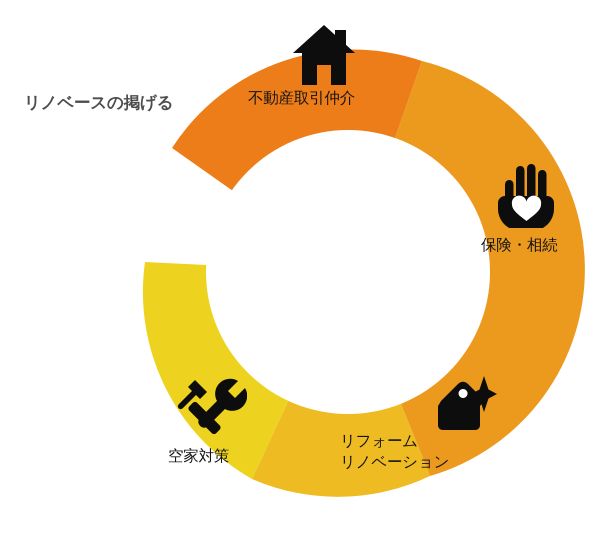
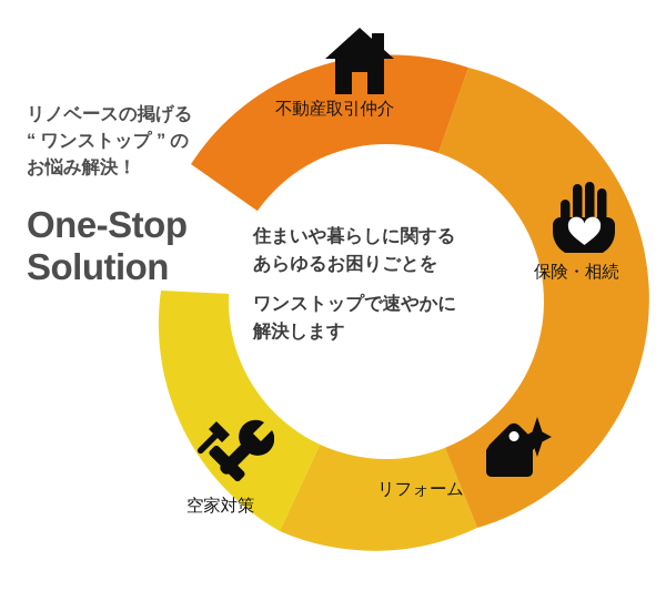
  不動産取引仲介
  保険・相続
  リフォーム
- リノベーション
  空家対策
  リノベースの掲げる
+ “ ワンストップ ” の
+ お悩み解決！
+ One-Stop
+ Solution
+ 住まいや暮らしに関する
+ あらゆるお困りごとを
+ ワンストップで速やかに
+ 解決します
